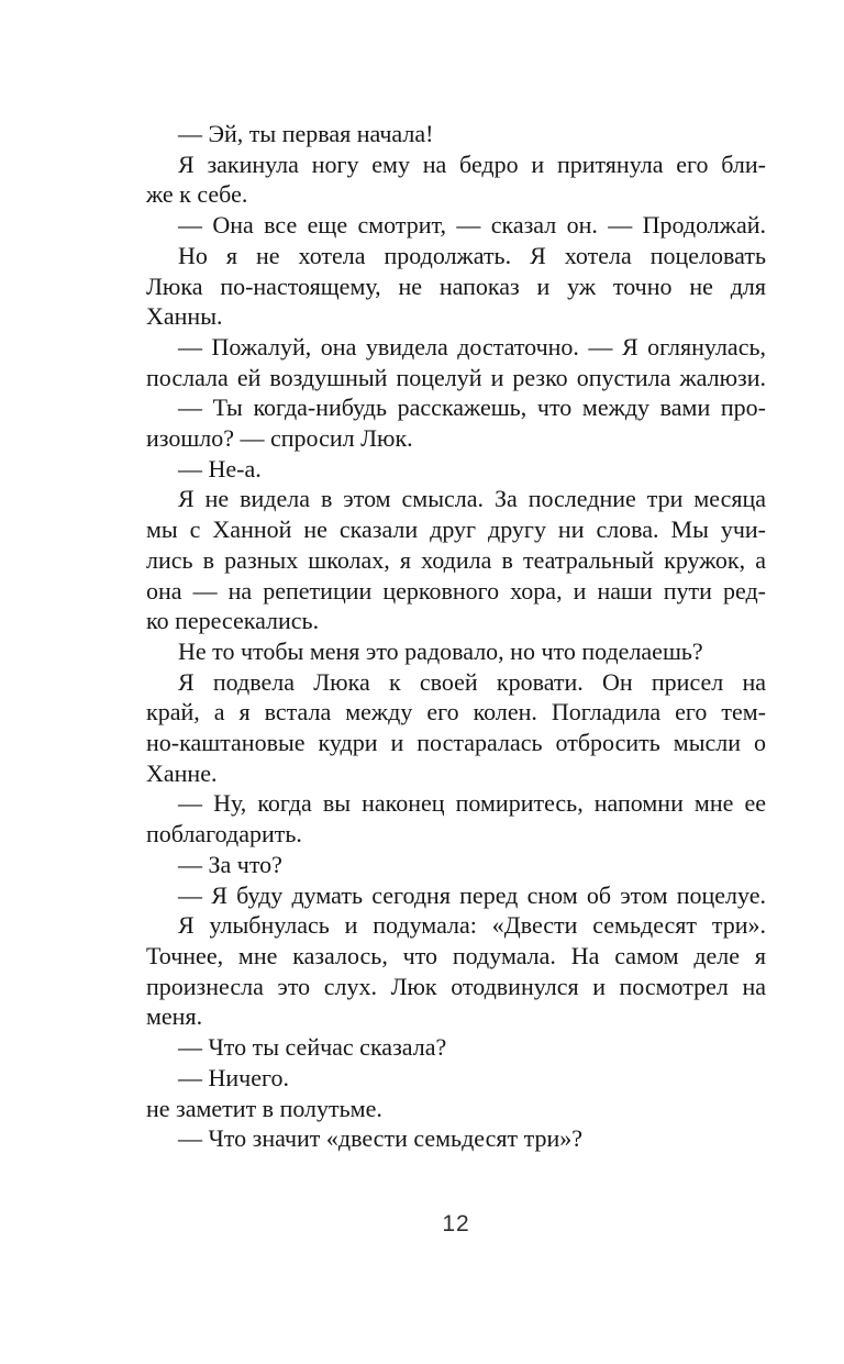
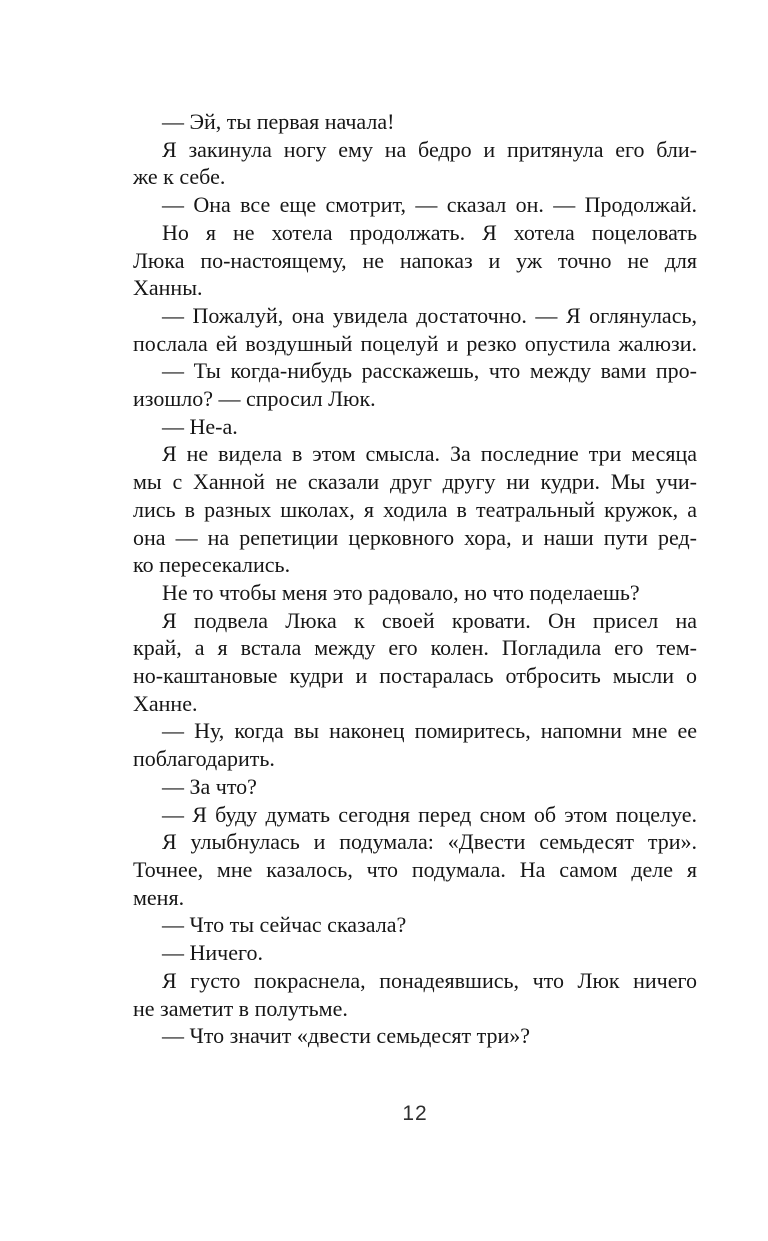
  — Эй, ты первая начала!
  Я закинула ногу ему на бедро и притянула его бли-
  же к себе.
  — Она все еще смотрит, — сказал он. — Продолжай.
  Но я не хотела продолжать. Я хотела поцеловать
  Люка по-настоящему, не напоказ и уж точно не для
  Ханны.
  — Пожалуй, она увидела достаточно. — Я оглянулась,
  послала ей воздушный поцелуй и резко опустила жалюзи.
  — Ты когда-нибудь расскажешь, что между вами про-
  изошло? — спросил Люк.
  — Не-а.
  Я не видела в этом смысла. За последние три месяца
- мы с Ханной не сказали друг другу ни слова. Мы учи-
+ мы с Ханной не сказали друг другу ни кудри. Мы учи-
  лись в разных школах, я ходила в театральный кружок, а
  она — на репетиции церковного хора, и наши пути ред-
  ко пересекались.
  Не то чтобы меня это радовало, но что поделаешь?
  Я подвела Люка к своей кровати. Он присел на
  край, а я встала между его колен. Погладила его тем-
  но-каштановые кудри и постаралась отбросить мысли о
  Ханне.
  — Ну, когда вы наконец помиритесь, напомни мне ее
  поблагодарить.
  — За что?
  — Я буду думать сегодня перед сном об этом поцелуе.
  Я улыбнулась и подумала: «Двести семьдесят три».
  Точнее, мне казалось, что подумала. На самом деле я
- произнесла это слух. Люк отодвинулся и посмотрел на
  меня.
  — Что ты сейчас сказала?
  — Ничего.
+ Я густо покраснела, понадеявшись, что Люк ничего
  не заметит в полутьме.
  — Что значит «двести семьдесят три»?
  12
